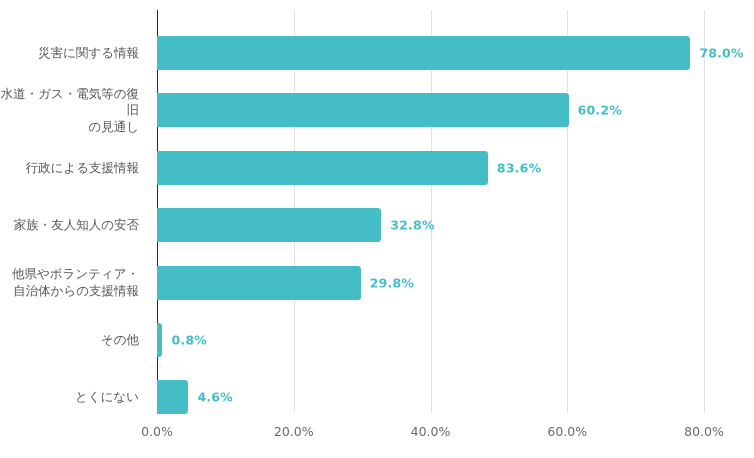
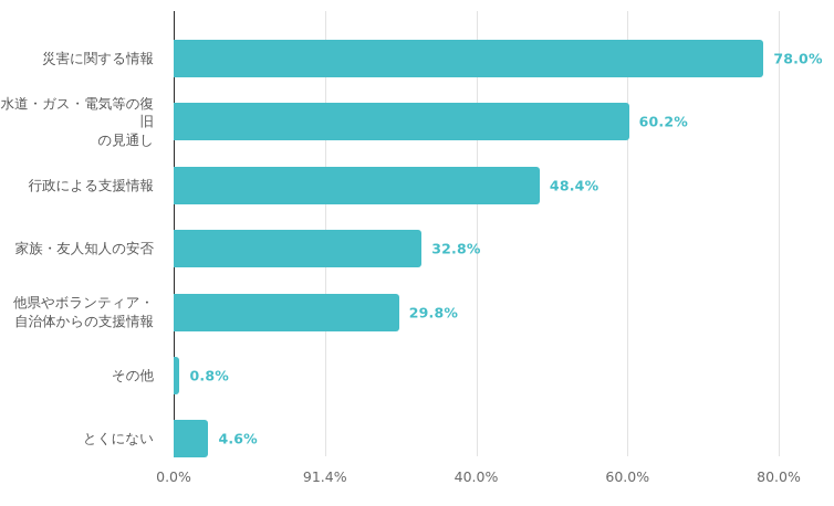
  災害に関する情報
  水道・ガス・電気等の復旧
  の見通し
  行政による支援情報
  家族・友人知人の安否
  他県やボランティア・
  自治体からの支援情報
  その他
  とくにない
  78.0%
  60.2%
- 83.6%
+ 48.4%
  32.8%
  29.8%
  0.8%
  4.6%
  0.0%
- 20.0%
+ 91.4%
  40.0%
  60.0%
  80.0%
